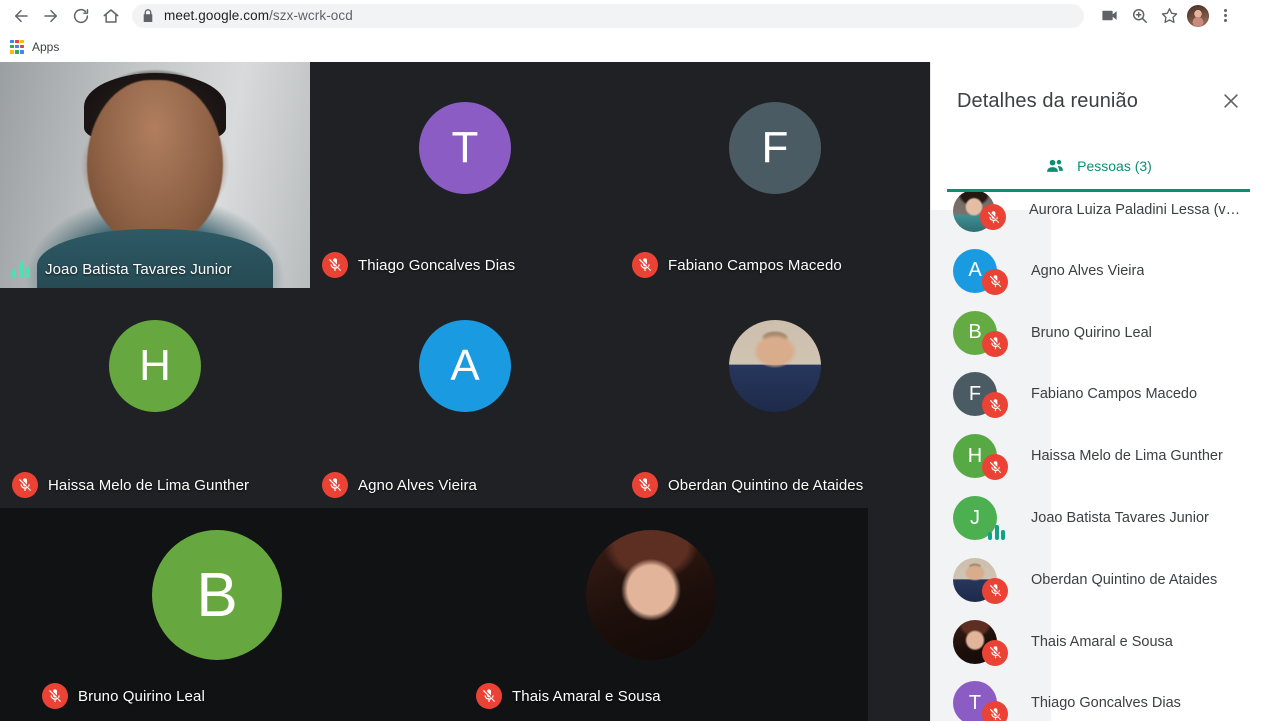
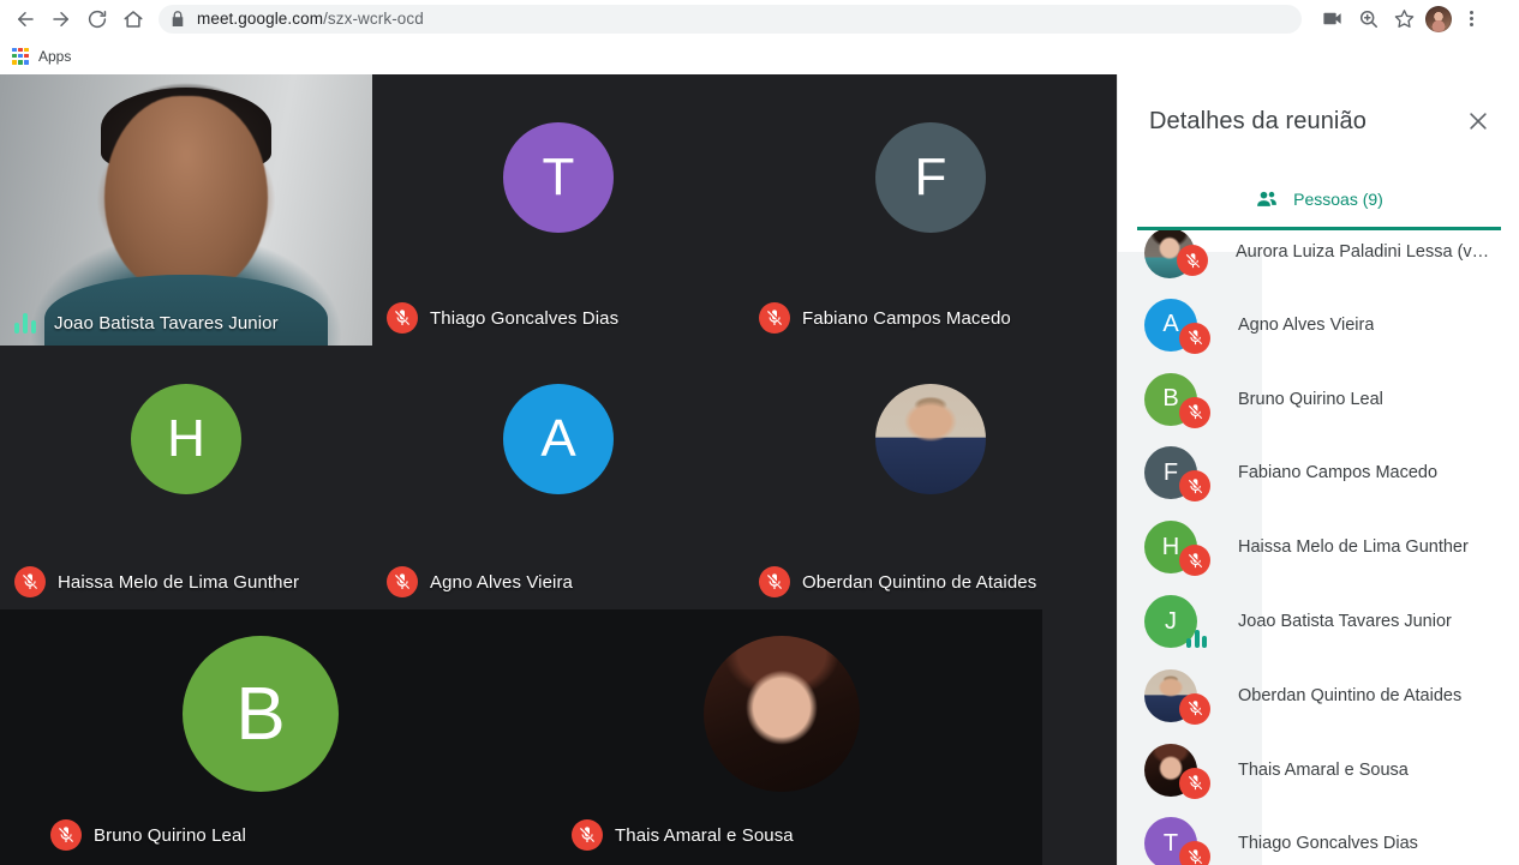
  meet.google.com/szx-wcrk-ocd
  Apps
  Joao Batista Tavares Junior
  T
  Thiago Goncalves Dias
  F
  Fabiano Campos Macedo
  H
  Haissa Melo de Lima Gunther
  A
  Agno Alves Vieira
  Oberdan Quintino de Ataides
  B
  Bruno Quirino Leal
  Thais Amaral e Sousa
  Detalhes da reunião
- Pessoas (3)
+ Pessoas (9)
  Aurora Luiza Paladini Lessa (v…
  A
  Agno Alves Vieira
  B
  Bruno Quirino Leal
  F
  Fabiano Campos Macedo
  H
  Haissa Melo de Lima Gunther
  J
  Joao Batista Tavares Junior
  Oberdan Quintino de Ataides
  Thais Amaral e Sousa
  T
  Thiago Goncalves Dias
